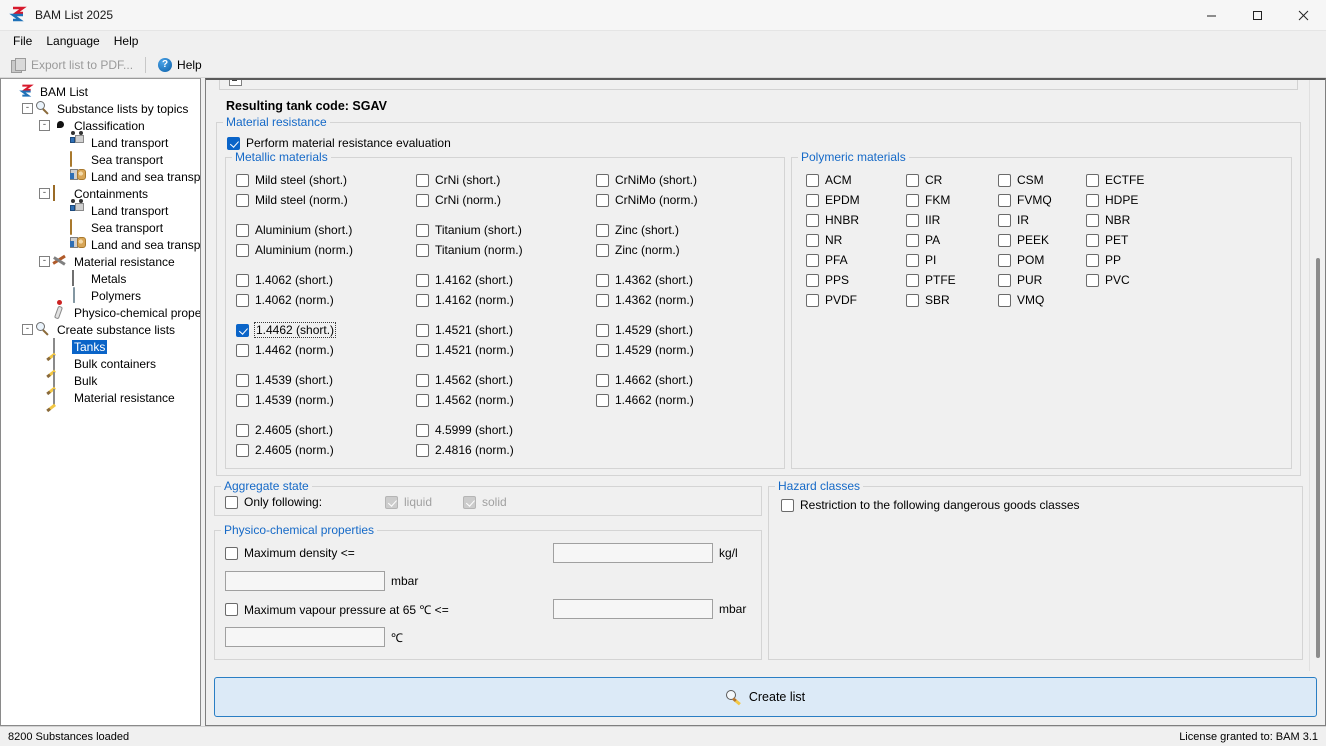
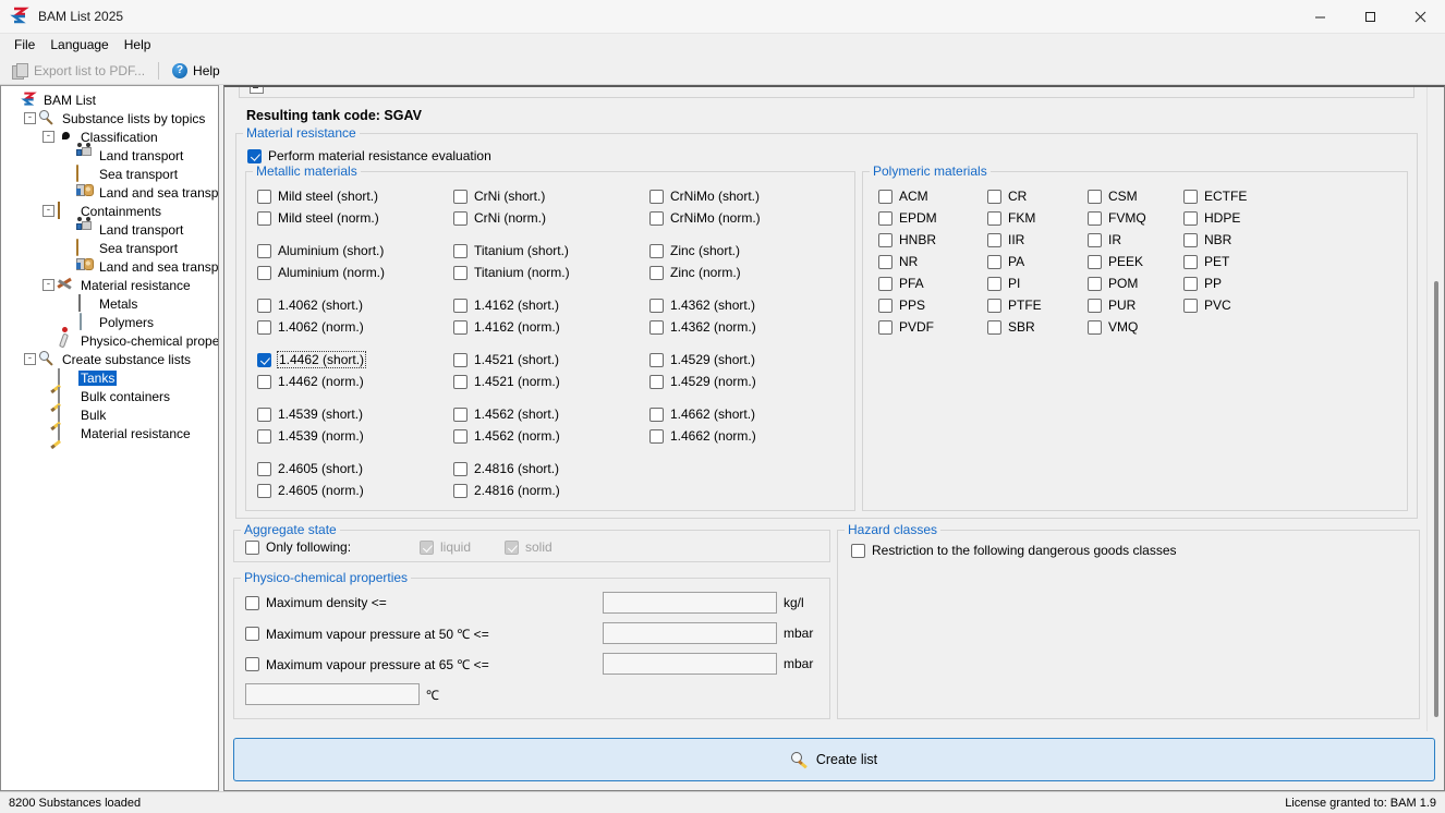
  BAM List 2025
  File
  Language
  Help
  Export list to PDF...
  ?
  Help
  BAM List
  -
  Substance lists by topics
  -
  Classification
  Land transport
  Sea transport
  Land and sea transp
  -
  Containments
  Land transport
  Sea transport
  Land and sea transp
  -
  Material resistance
  Metals
  Polymers
  Physico-chemical prope
  -
  Create substance lists
  Tanks
  Bulk containers
  Bulk
  Material resistance
  Resulting tank code: SGAV
  Material resistance
  Perform material resistance evaluation
  Metallic materials
  Mild steel (short.)
  CrNi (short.)
  CrNiMo (short.)
  Mild steel (norm.)
  CrNi (norm.)
  CrNiMo (norm.)
  Aluminium (short.)
  Titanium (short.)
  Zinc (short.)
  Aluminium (norm.)
  Titanium (norm.)
  Zinc (norm.)
  1.4062 (short.)
  1.4162 (short.)
  1.4362 (short.)
  1.4062 (norm.)
  1.4162 (norm.)
  1.4362 (norm.)
  1.4462 (short.)
  1.4521 (short.)
  1.4529 (short.)
  1.4462 (norm.)
  1.4521 (norm.)
  1.4529 (norm.)
  1.4539 (short.)
  1.4562 (short.)
  1.4662 (short.)
  1.4539 (norm.)
  1.4562 (norm.)
  1.4662 (norm.)
  2.4605 (short.)
- 4.5999 (short.)
+ 2.4816 (short.)
  2.4605 (norm.)
  2.4816 (norm.)
  Polymeric materials
  ACM
  CR
  CSM
  ECTFE
  EPDM
  FKM
  FVMQ
  HDPE
  HNBR
  IIR
  IR
  NBR
  NR
  PA
  PEEK
  PET
  PFA
  PI
  POM
  PP
  PPS
  PTFE
  PUR
  PVC
  PVDF
  SBR
  VMQ
  Aggregate state
  Only following:
  liquid
  solid
  Physico-chemical properties
  Maximum density <=
  kg/l
+ Maximum vapour pressure at 50 ℃ <=
  mbar
  Maximum vapour pressure at 65 ℃ <=
  mbar
  ℃
  Hazard classes
  Restriction to the following dangerous goods classes
  Create list
  8200 Substances loaded
- License granted to: BAM 3.1
+ License granted to: BAM 1.9
